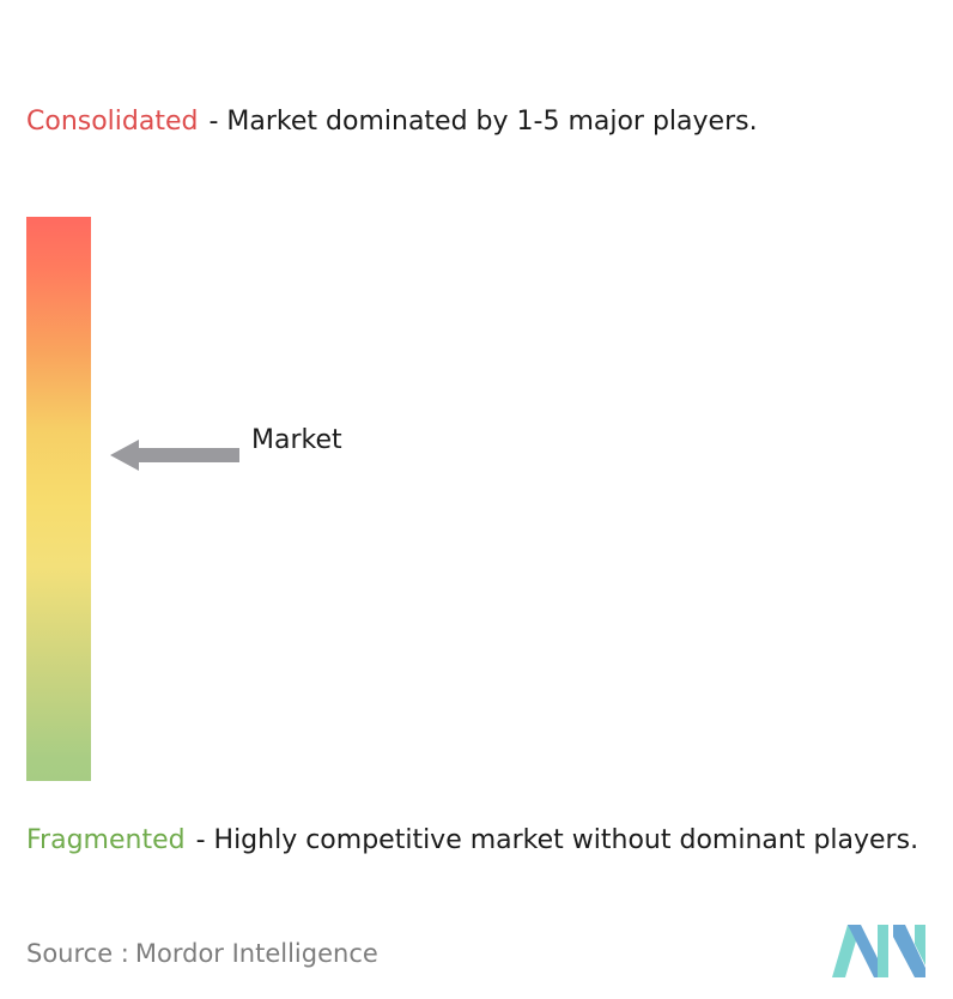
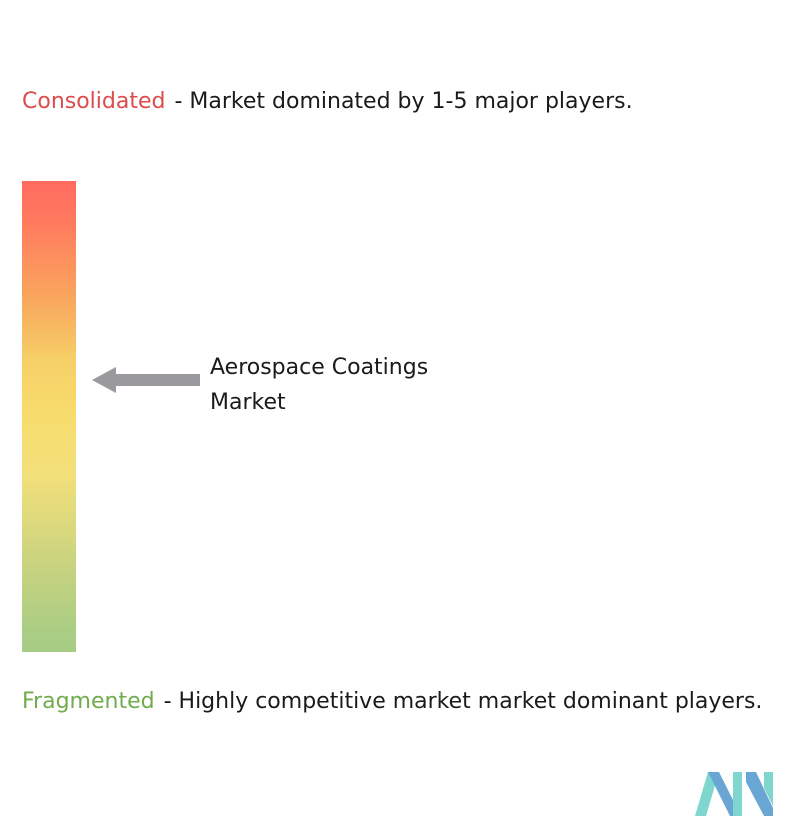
  Consolidated - Market dominated by 1-5 major players.
+ Aerospace Coatings
  Market
- Fragmented - Highly competitive market without dominant players.
+ Fragmented - Highly competitive market market dominant players.
- Source : Mordor Intelligence
